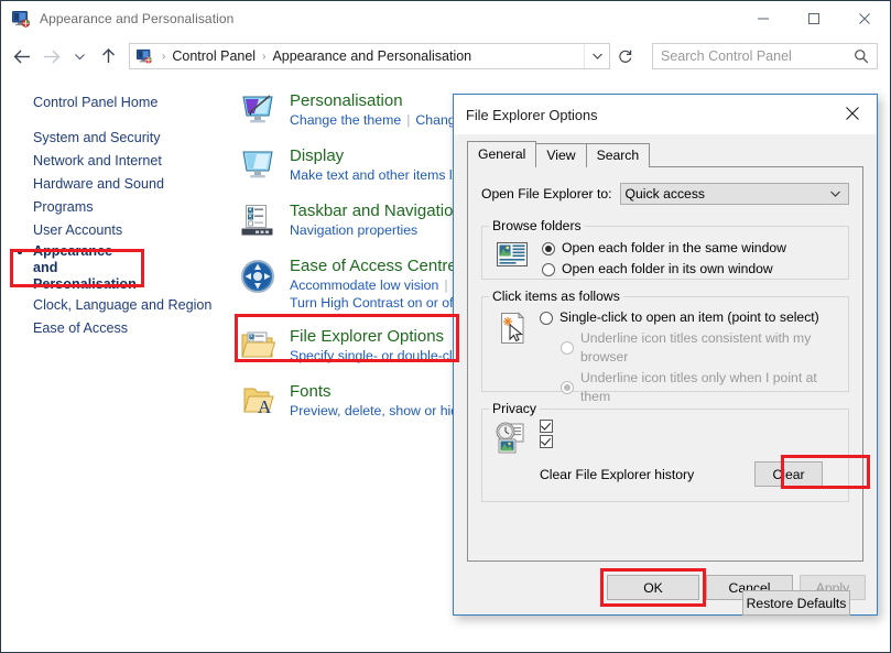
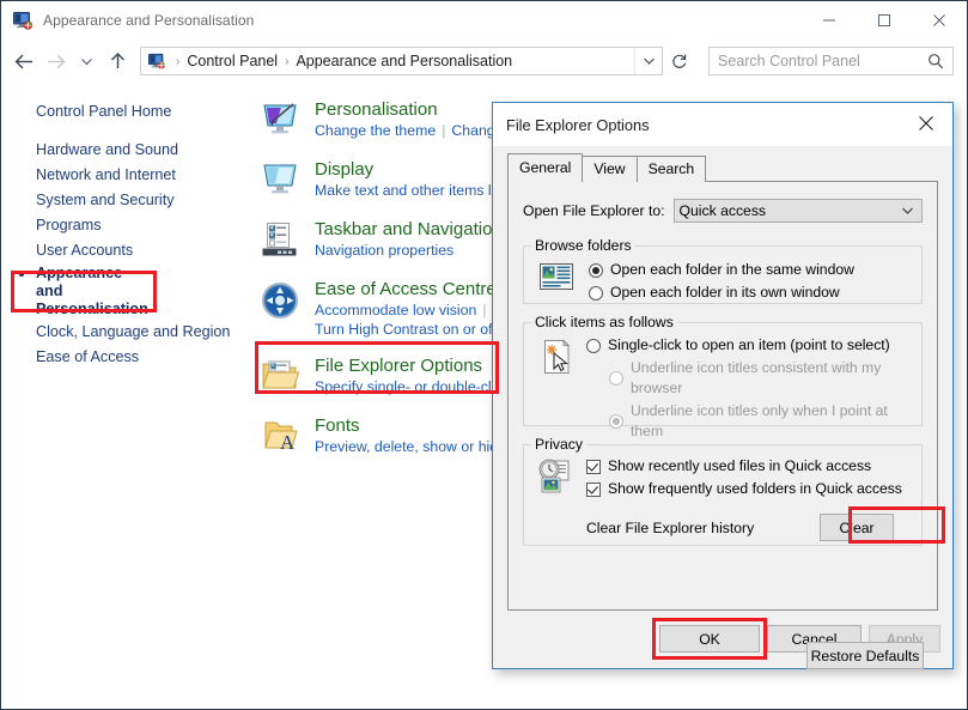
  Appearance and Personalisation
  ›
  Control Panel
  ›
  Appearance and Personalisation
  Search Control Panel
  Control Panel Home
- System and Security
+ Hardware and Sound
  Network and Internet
- Hardware and Sound
+ System and Security
  Programs
  User Accounts
  Appearance and Personalisation
  Clock, Language and Region
  Ease of Access
  Personalisation
  Change the theme | Chan
  Display
  Make text and other items l
  Taskbar and Navigatio
  Navigation properties
  Ease of Access Centr
  Accommodate low vision |
  Turn High Contrast on or of
  File Explorer Options
  Specify single- or double-cl
  A
  Fonts
  Preview, delete, show or hi
  File Explorer Options
  General
  View
  Search
  Open File Explorer to:
  Quick access
  Browse folders
  Open each folder in the same window
  Open each folder in its own window
  Click items as follows
  Single-click to open an item (point to select)
  Underline icon titles consistent with my browser
  Underline icon titles only when I point at them
  Privacy
+ Show recently used files in Quick access
+ Show frequently used folders in Quick access
  Clear File Explorer history
  Clear
  Restore Defaults
  OK
  Cancel
  Apply
